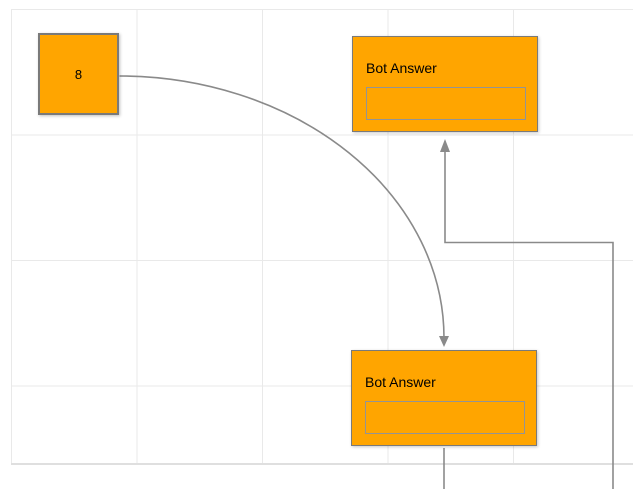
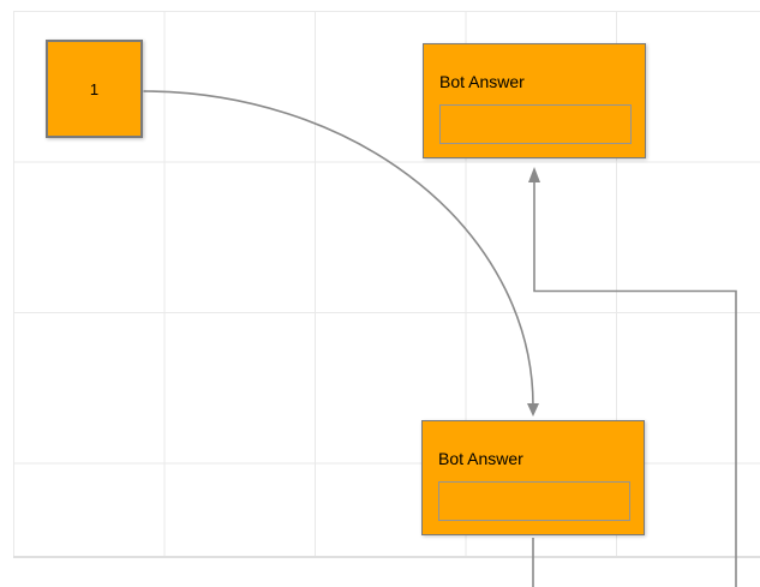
- 8
+ 1
  Bot Answer
  Bot Answer
